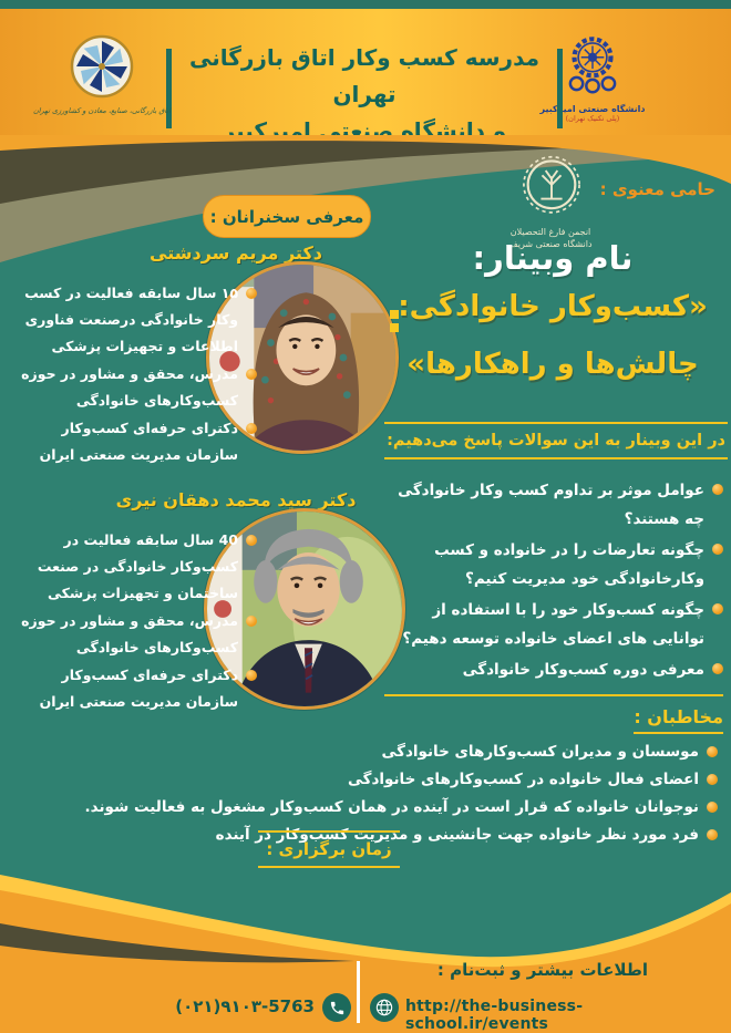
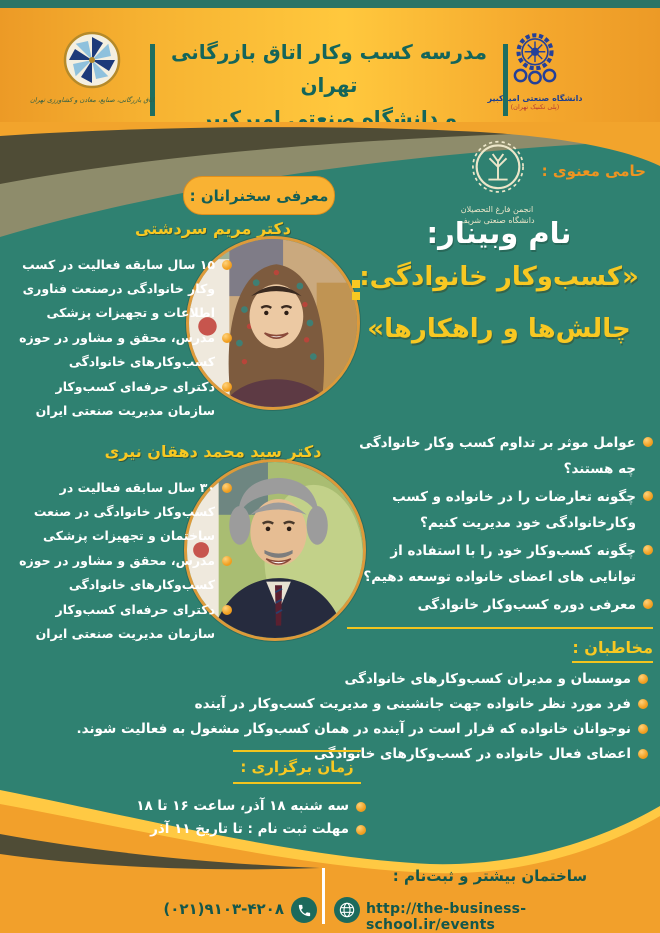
  دانشگاه صنعتی امیکبیر
  (پلی تکنیک تهران)
  مدرسه کسب وکار اتاق بازرگانی تهران
  و دانشگاه صنعتی امیرکبیر
  اق بازرگانی، صنایع، معادن و کشاورزی تهران
  حامی معنوی :
  انجمن فارغ التحصیلان
  دانشگاه صنعتی شریف
  معرفی سخنرانان :
  دکتر مریم سردشتی
  ۱۵ سال سابقه فعالیت در کسب وکار خانوادگی درصنعت فناوری اطلاعات و تجهیزات پزشکی
  مدرس، محقق و مشاور در حوزه کسب‌وکارهای خانوادگی
  دکترای حرفه‌ای کسب‌وکار سازمان مدیریت صنعتی ایران
  دکتر سید محمد دهقان نیری
- 40 سال سابقه فعالیت در کسب‌وکار خانوادگی در صنعت ساختمان و تجهیزات پزشکی
+ ۳۰ سال سابقه فعالیت در کسب‌وکار خانوادگی در صنعت ساختمان و تجهیزات پزشکی
  مدرس، محقق و مشاور در حوزه کسب‌وکارهای خانوادگی
  دکترای حرفه‌ای کسب‌وکار سازمان مدیریت صنعتی ایران
  نام وبینار:
  «کسب‌وکار خانوادگی:
  چالش‌ها و راهکارها»
- در این وبینار به این سوالات پاسخ می‌دهیم:
  عوامل موثر بر تداوم کسب وکار خانوادگی چه هستند؟
  چگونه تعارضات را در خانواده و کسب وکارخانوادگی خود مدیریت کنیم؟
  چگونه کسب‌وکار خود را با استفاده از توانایی های اعضای خانواده توسعه دهیم؟
  معرفی دوره کسب‌وکار خانوادگی
  مخاطبان :
  موسسان و مدیران کسب‌وکارهای خانوادگی
- اعضای فعال خانواده در کسب‌وکارهای خانوادگی
+ فرد مورد نظر خانواده جهت جانشینی و مدیریت کسب‌وکار در آینده
  نوجوانان خانواده که قرار است در آینده در همان کسب‌وکار مشغول به فعالیت شوند.
- فرد مورد نظر خانواده جهت جانشینی و مدیریت کسب‌وکار در آینده
+ اعضای فعال خانواده در کسب‌وکارهای خانوادگی
  زمان برگزاری :
+ سه شنبه ۱۸ آذر، ساعت ۱۶ تا ۱۸
+ مهلت ثبت نام : تا تاریخ ۱۱ آذر
- اطلاعات بیشتر و ثبت‌نام :
+ ساختمان بیشتر و ثبت‌نام :
  http://the-business-school.ir/events
- (۰۲۱)۹۱۰۳-5763
+ (۰۲۱)۹۱۰۳-۴۲۰۸
